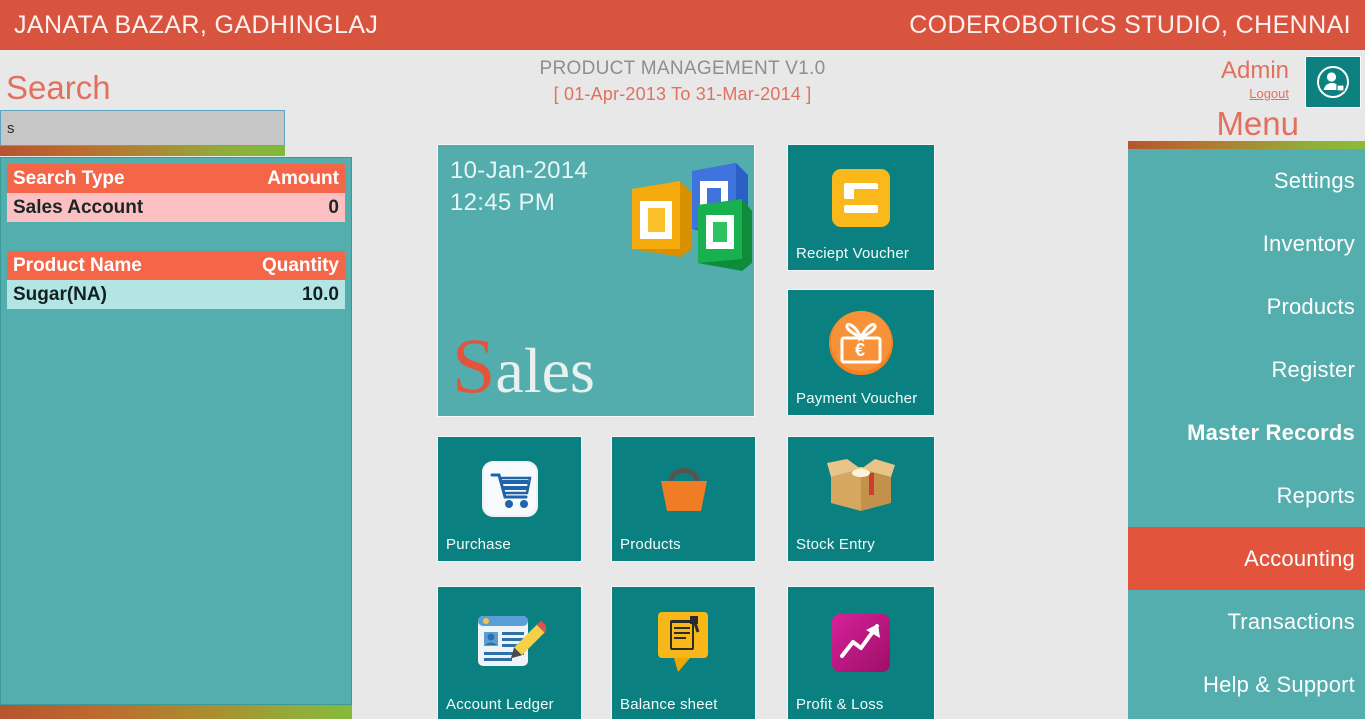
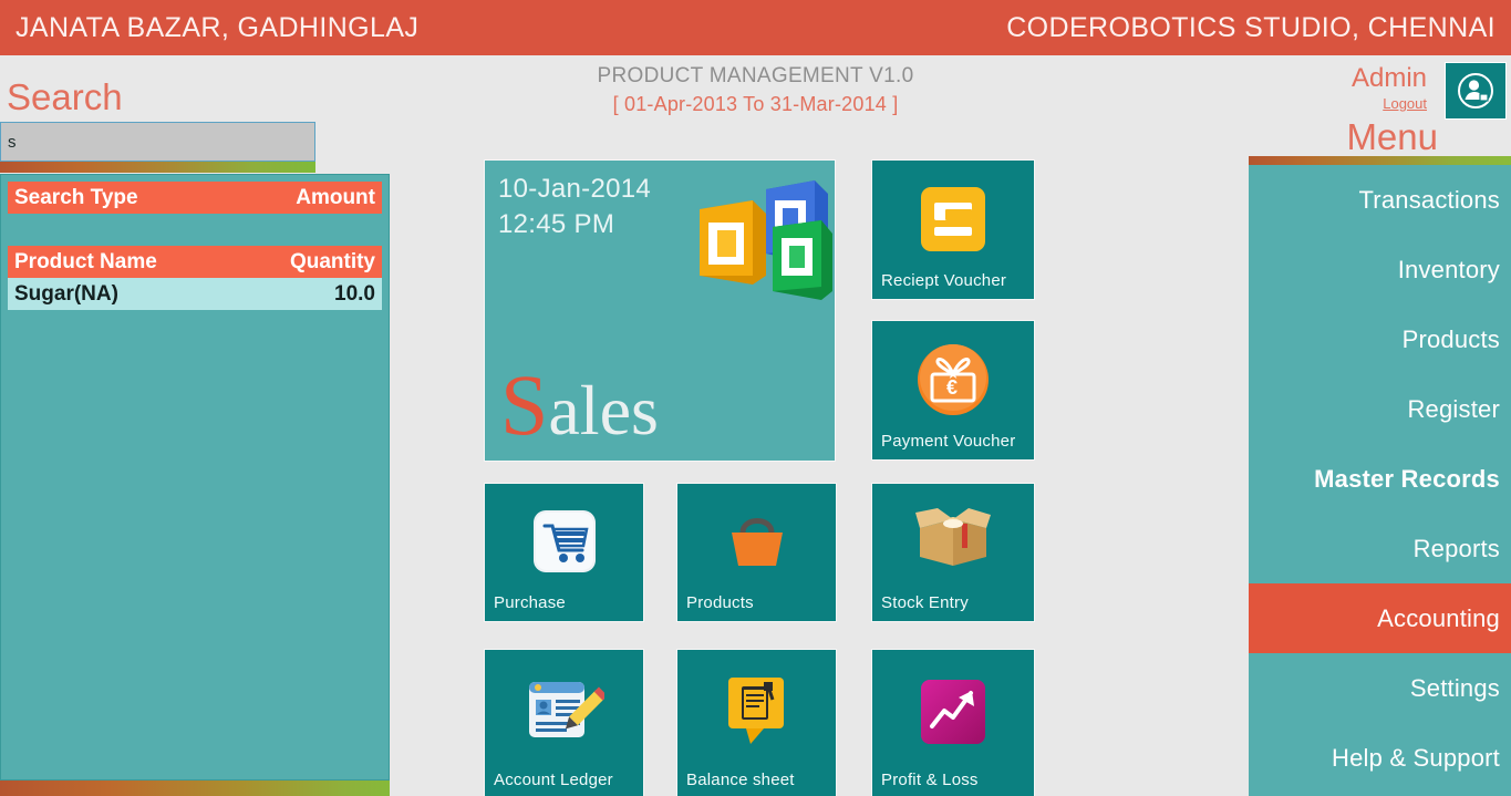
  JANATA BAZAR, GADHINGLAJ
  CODEROBOTICS STUDIO, CHENNAI
  PRODUCT MANAGEMENT V1.0
  [ 01-Apr-2013 To 31-Mar-2014 ]
  Search
  s
  Search Type	Amount
- Sales Account	0
  Product Name	Quantity
  Sugar(NA)	10.0
  10-Jan-2014
  12:45 PM
  Sales
  Reciept Voucher
  €
  Payment Voucher
  Purchase
  Products
  Stock Entry
  Account Ledger
  Balance sheet
  Profit & Loss
  Admin
  Logout
  Menu
- Settings
+ Transactions
  Inventory
  Products
  Register
  Master Records
  Reports
  Accounting
- Transactions
+ Settings
  Help & Support
